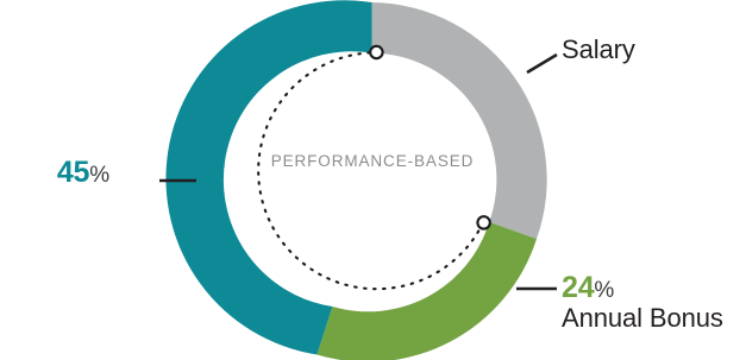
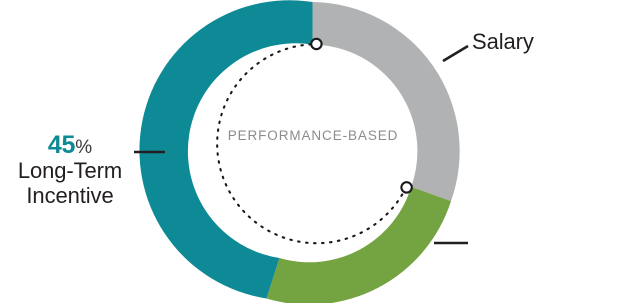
  Salary
- 24%
- Annual Bonus
  45%
+ Long-Term
+ Incentive
  PERFORMANCE-BASED
